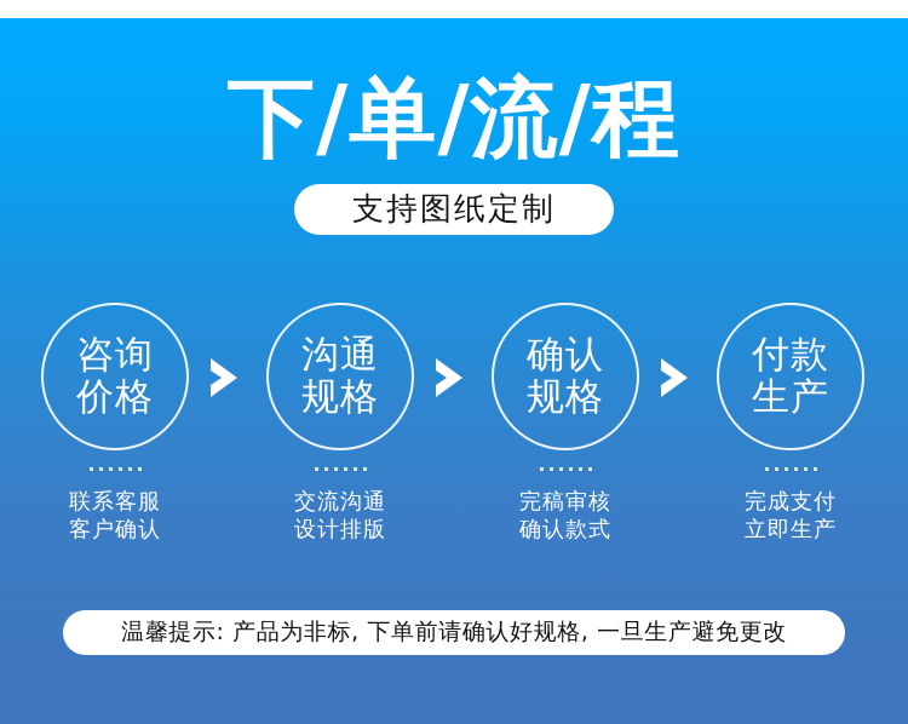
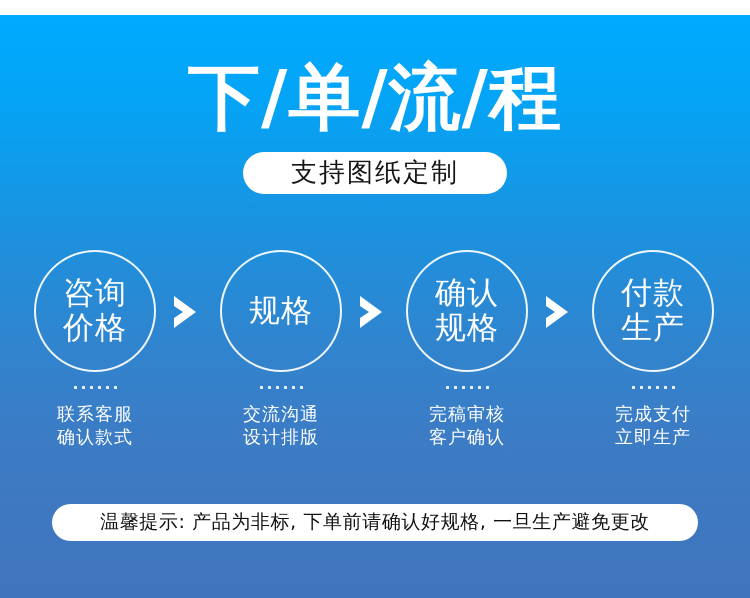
  下/单/流/程
  支持图纸定制
  咨询
  价格
  联系客服
- 客户确认
+ 确认款式
- 沟通
  规格
  交流沟通
  设计排版
  确认
  规格
  完稿审核
- 确认款式
+ 客户确认
  付款
  生产
  完成支付
  立即生产
  温馨提示: 产品为非标, 下单前请确认好规格, 一旦生产避免更改
